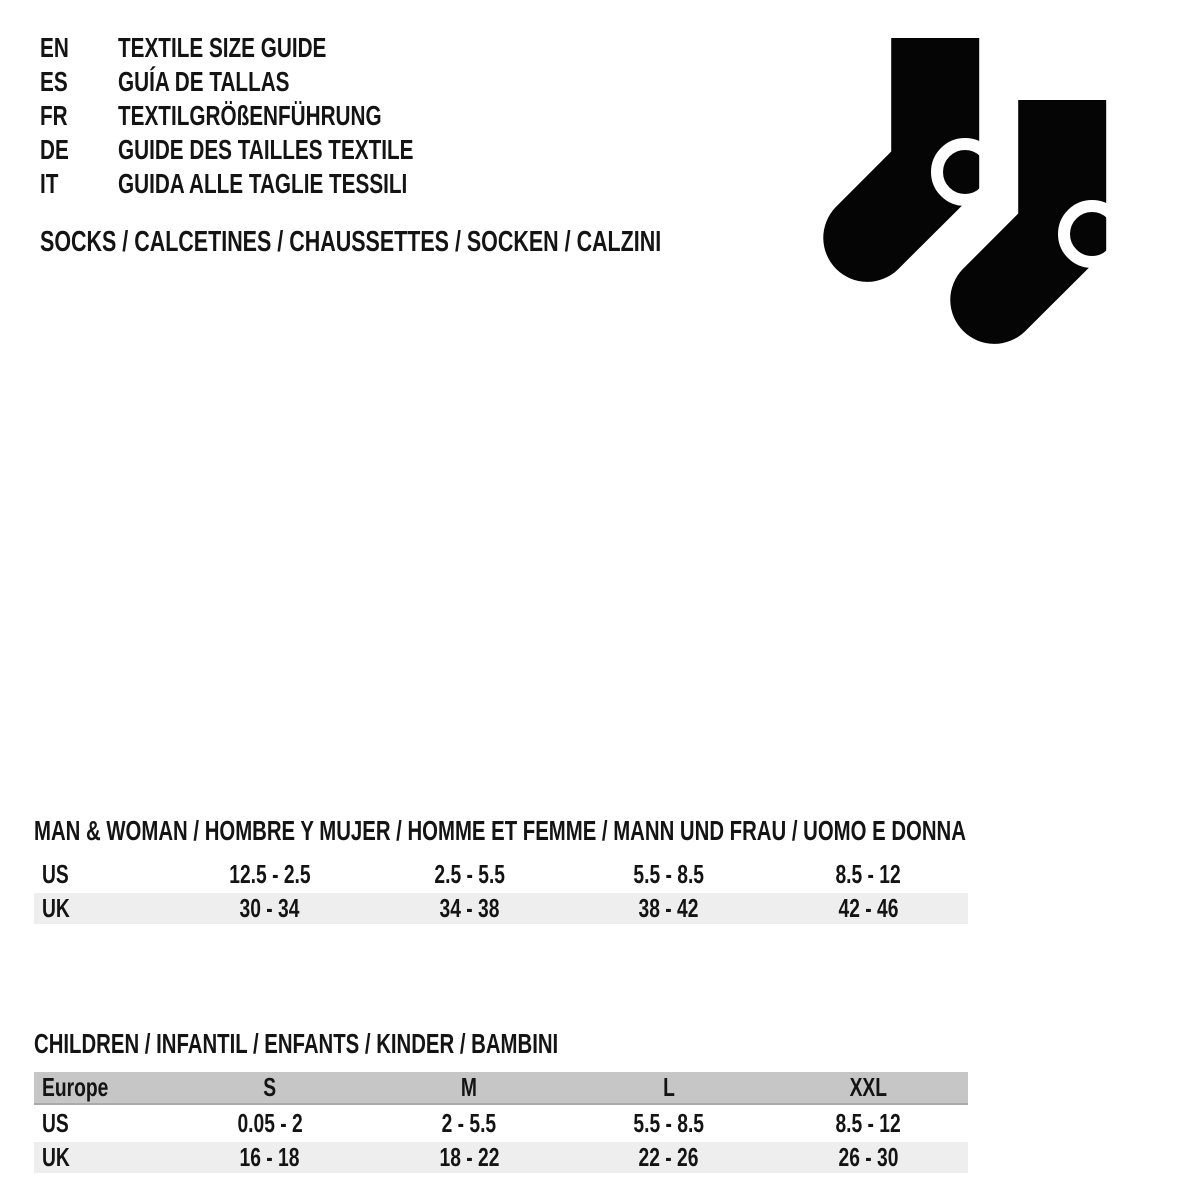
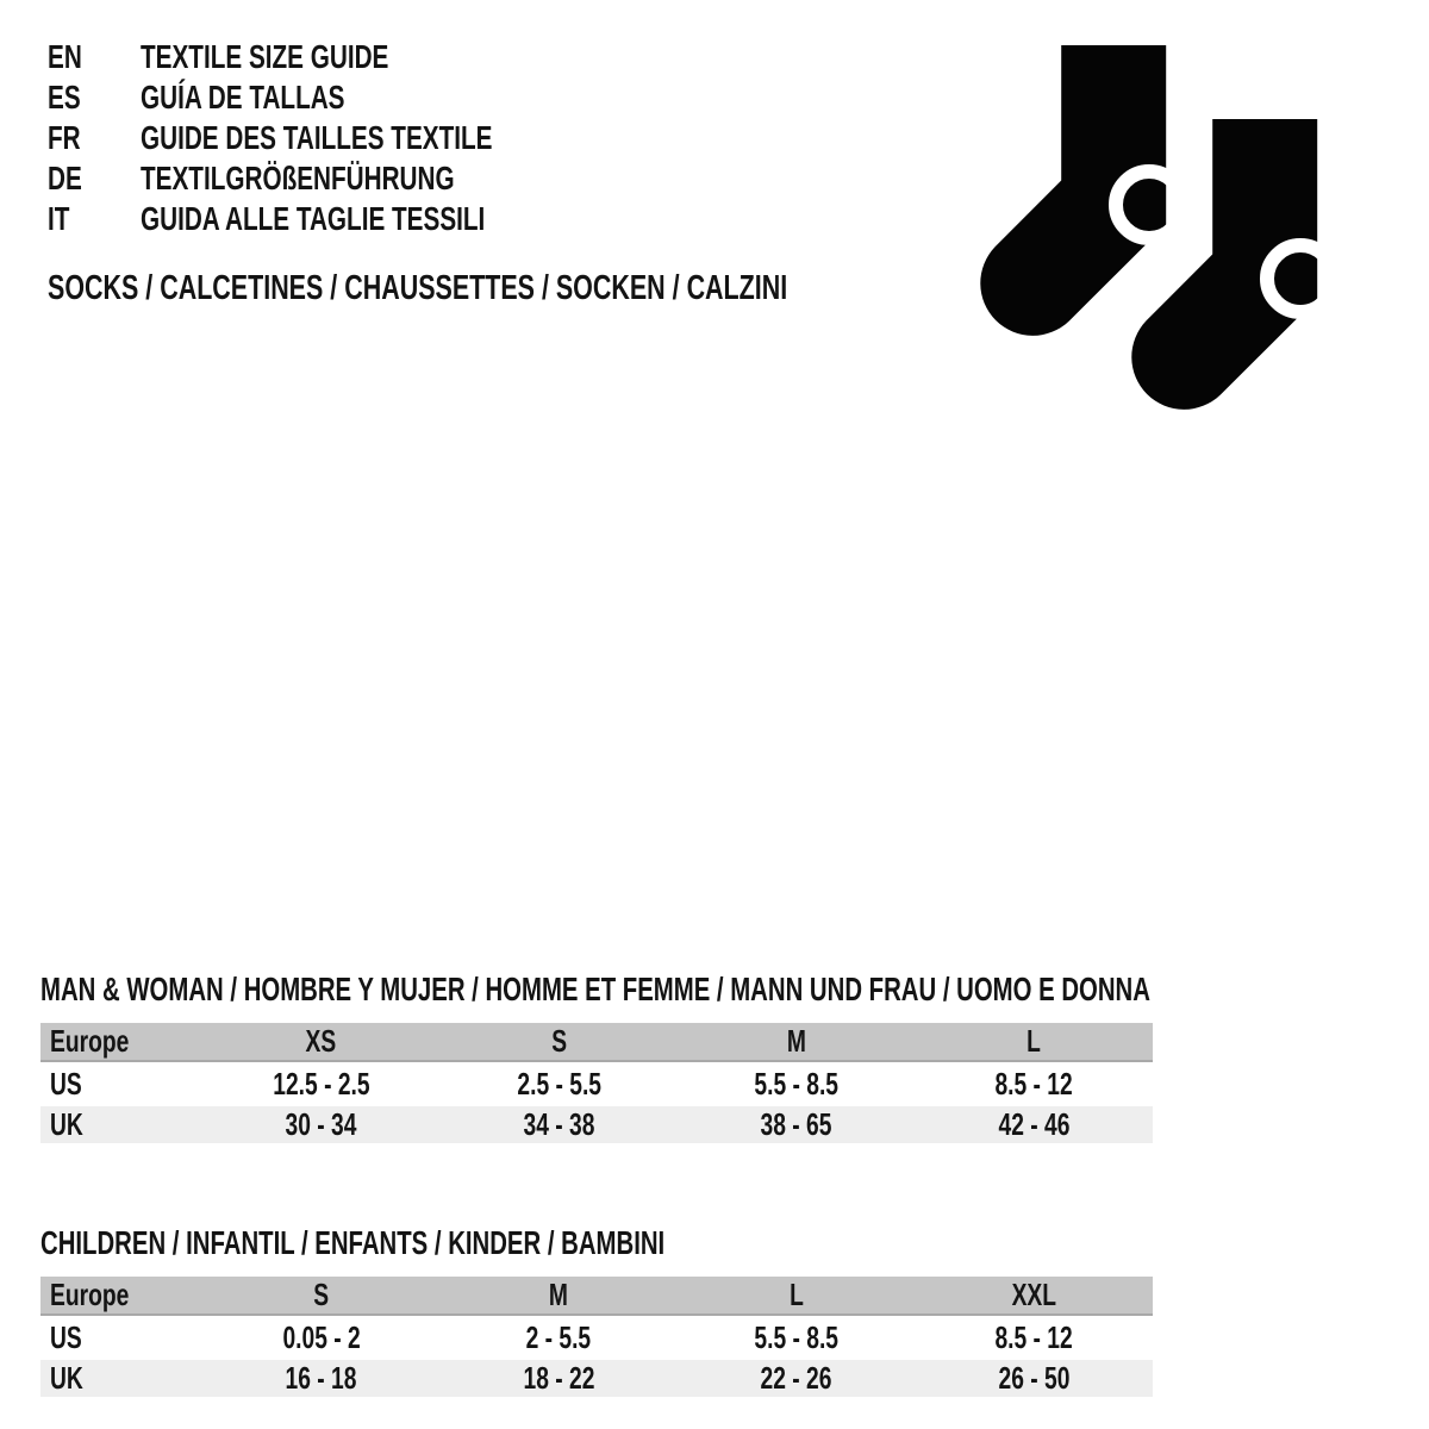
  EN
  TEXTILE SIZE GUIDE
  ES
  GUÍA DE TALLAS
  FR
- TEXTILGRÖßENFÜHRUNG
+ GUIDE DES TAILLES TEXTILE
  DE
- GUIDE DES TAILLES TEXTILE
+ TEXTILGRÖßENFÜHRUNG
  IT
  GUIDA ALLE TAGLIE TESSILI
  SOCKS / CALCETINES / CHAUSSETTES / SOCKEN / CALZINI
  MAN & WOMAN / HOMBRE Y MUJER / HOMME ET FEMME / MANN UND FRAU / UOMO E DONNA
+ Europe	XS	S	M	L
  US	12.5 - 2.5	2.5 - 5.5	5.5 - 8.5	8.5 - 12
- UK	30 - 34	34 - 38	38 - 42	42 - 46
+ UK	30 - 34	34 - 38	38 - 65	42 - 46
  CHILDREN / INFANTIL / ENFANTS / KINDER / BAMBINI
  Europe	S	M	L	XXL
  US	0.05 - 2	2 - 5.5	5.5 - 8.5	8.5 - 12
- UK	16 - 18	18 - 22	22 - 26	26 - 30
+ UK	16 - 18	18 - 22	22 - 26	26 - 50
